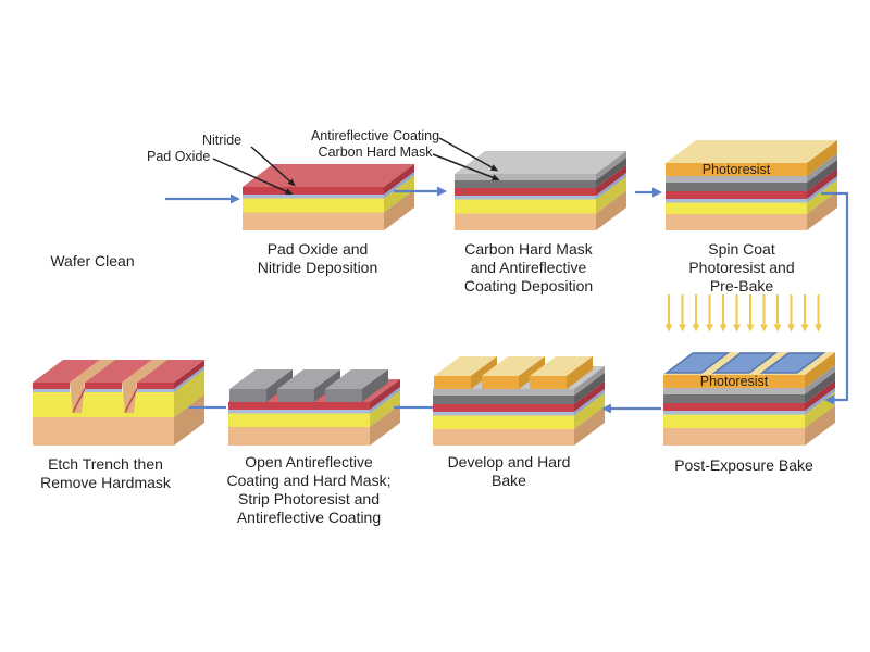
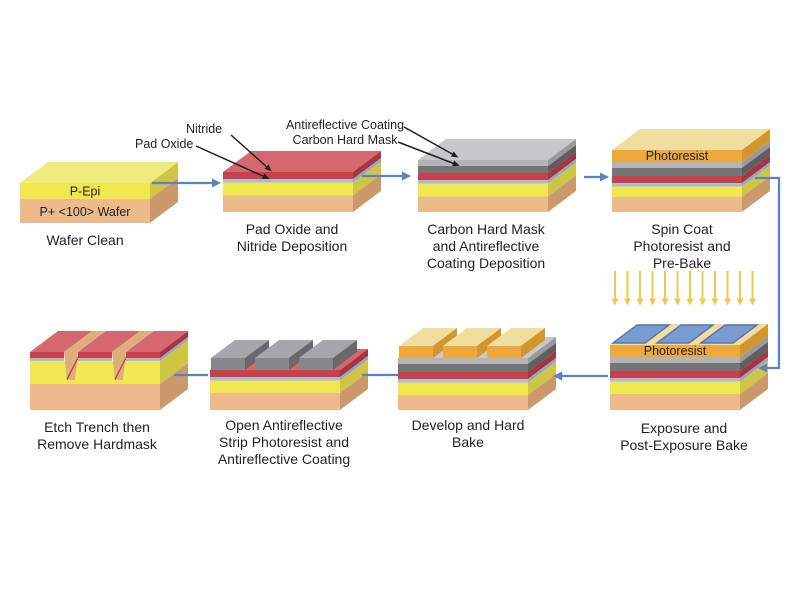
+ P-Epi
+ P+ <100> Wafer
  Photoresist
  Photoresist
  Wafer Clean
  Pad Oxide and
  Nitride Deposition
  Carbon Hard Mask
  and Antireflective
  Coating Deposition
  Spin Coat
  Photoresist and
  Pre-Bake
+ Exposure and
  Post-Exposure Bake
  Develop and Hard
  Bake
  Open Antireflective
- Coating and Hard Mask;
  Strip Photoresist and
  Antireflective Coating
  Etch Trench then
  Remove Hardmask
  Nitride
  Pad Oxide
  Antireflective Coating
  Carbon Hard Mask
